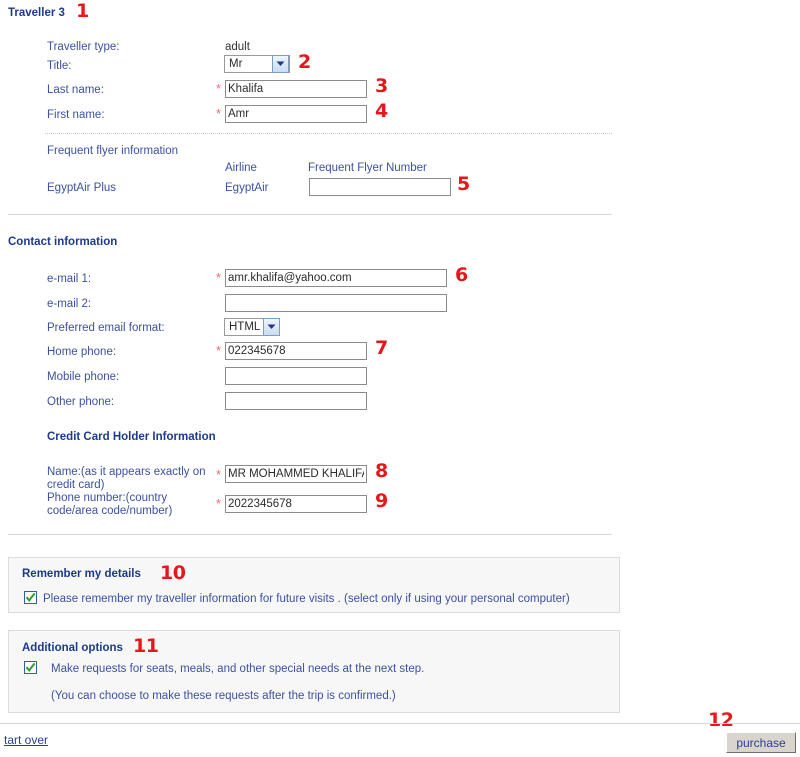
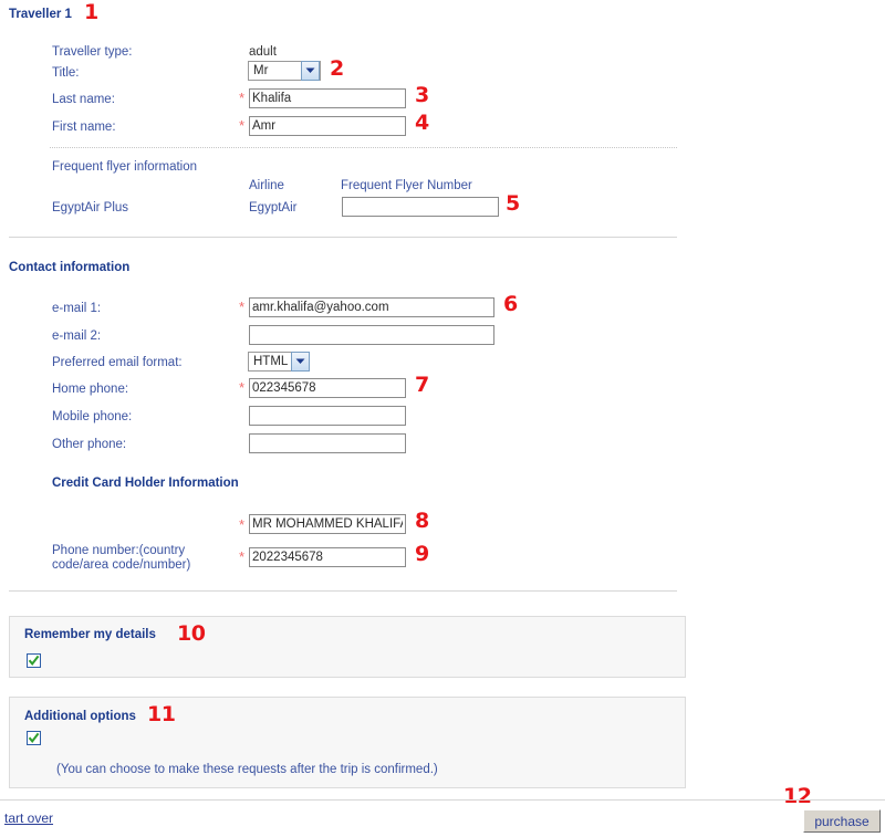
- Traveller 3
+ Traveller 1
  1
  Traveller type:
  adult
  Title:
  Mr
  2
  Last name:
  *
  Khalifa
  3
  First name:
  *
  Amr
  4
  Frequent flyer information
  Airline
  Frequent Flyer Number
  EgyptAir Plus
  EgyptAir
  5
  Contact information
  e-mail 1:
  *
  amr.khalifa@yahoo.com
  6
  e-mail 2:
  Preferred email format:
  HTML
  Home phone:
  *
  022345678
  7
  Mobile phone:
  Other phone:
  Credit Card Holder Information
- Name:(as it appears exactly on
- credit card)
  *
  MR MOHAMMED KHALIF
  8
  Phone number:(country
  code/area code/number)
  *
  2022345678
  9
  Remember my details
  10
- Please remember my traveller information for future visits . (select only if using your personal computer)
  Additional options
  11
- Make requests for seats, meals, and other special needs at the next step.
  (You can choose to make these requests after the trip is confirmed.)
  12
  tart over
  purchase
